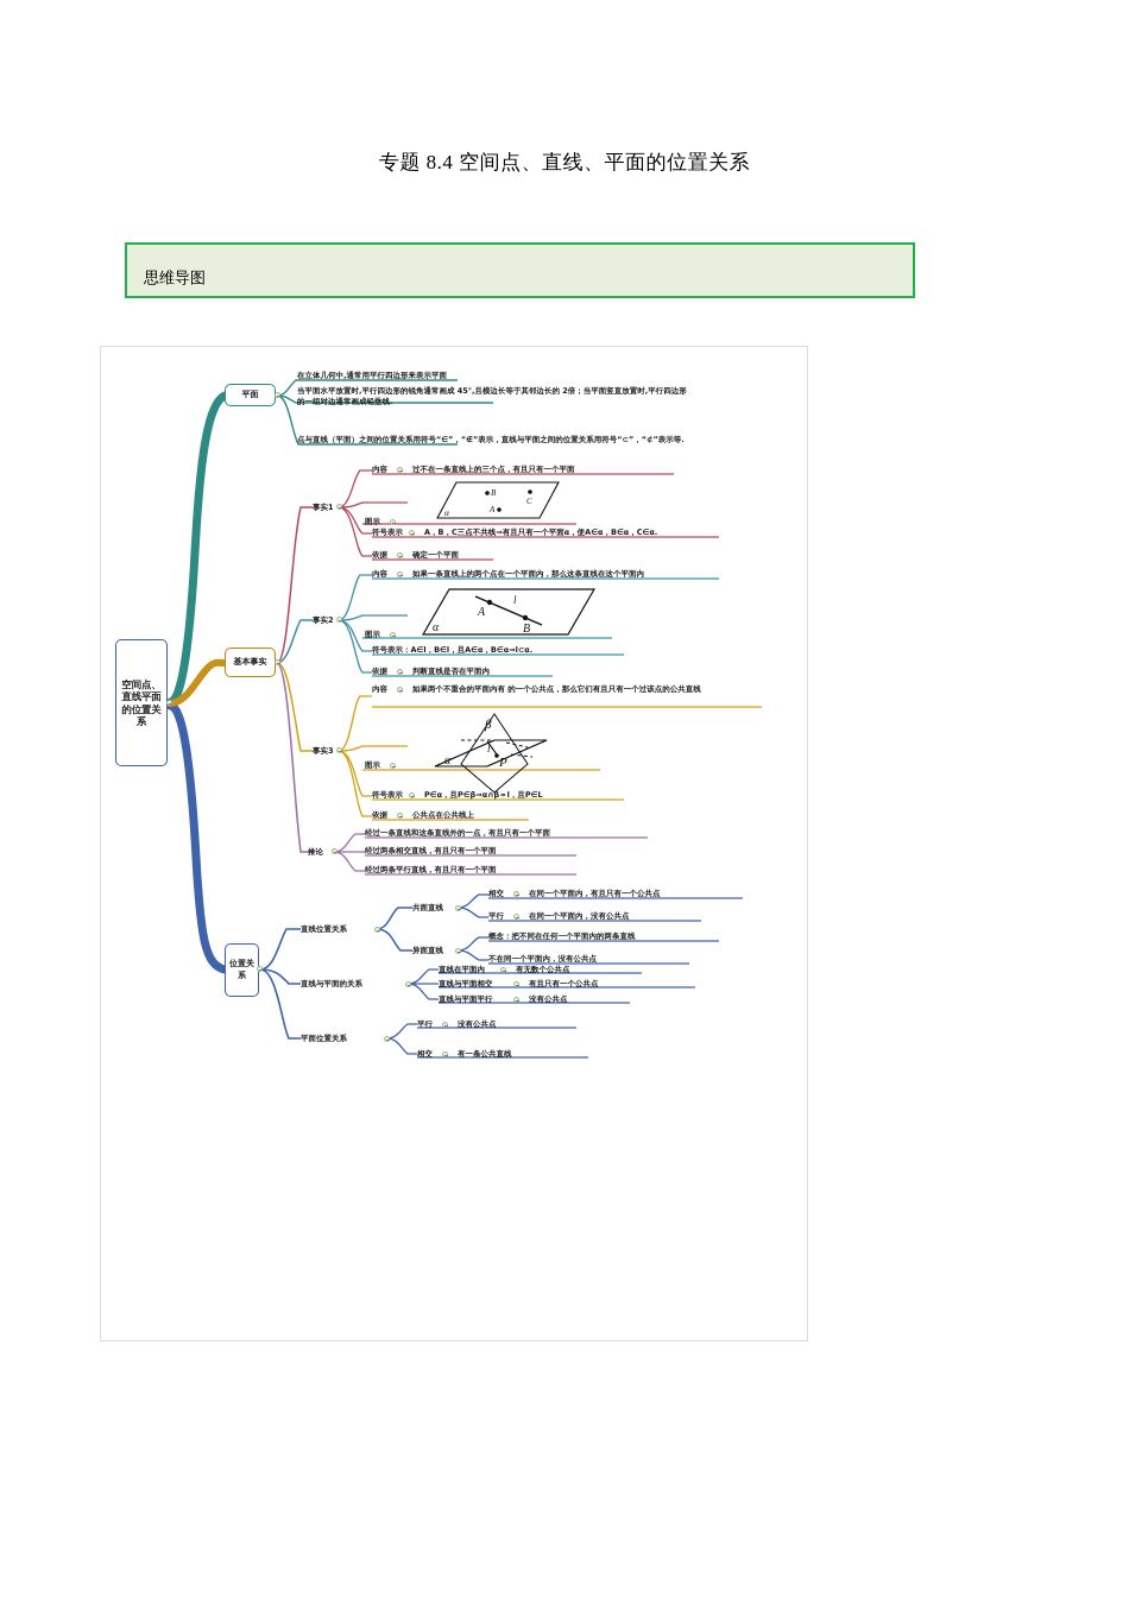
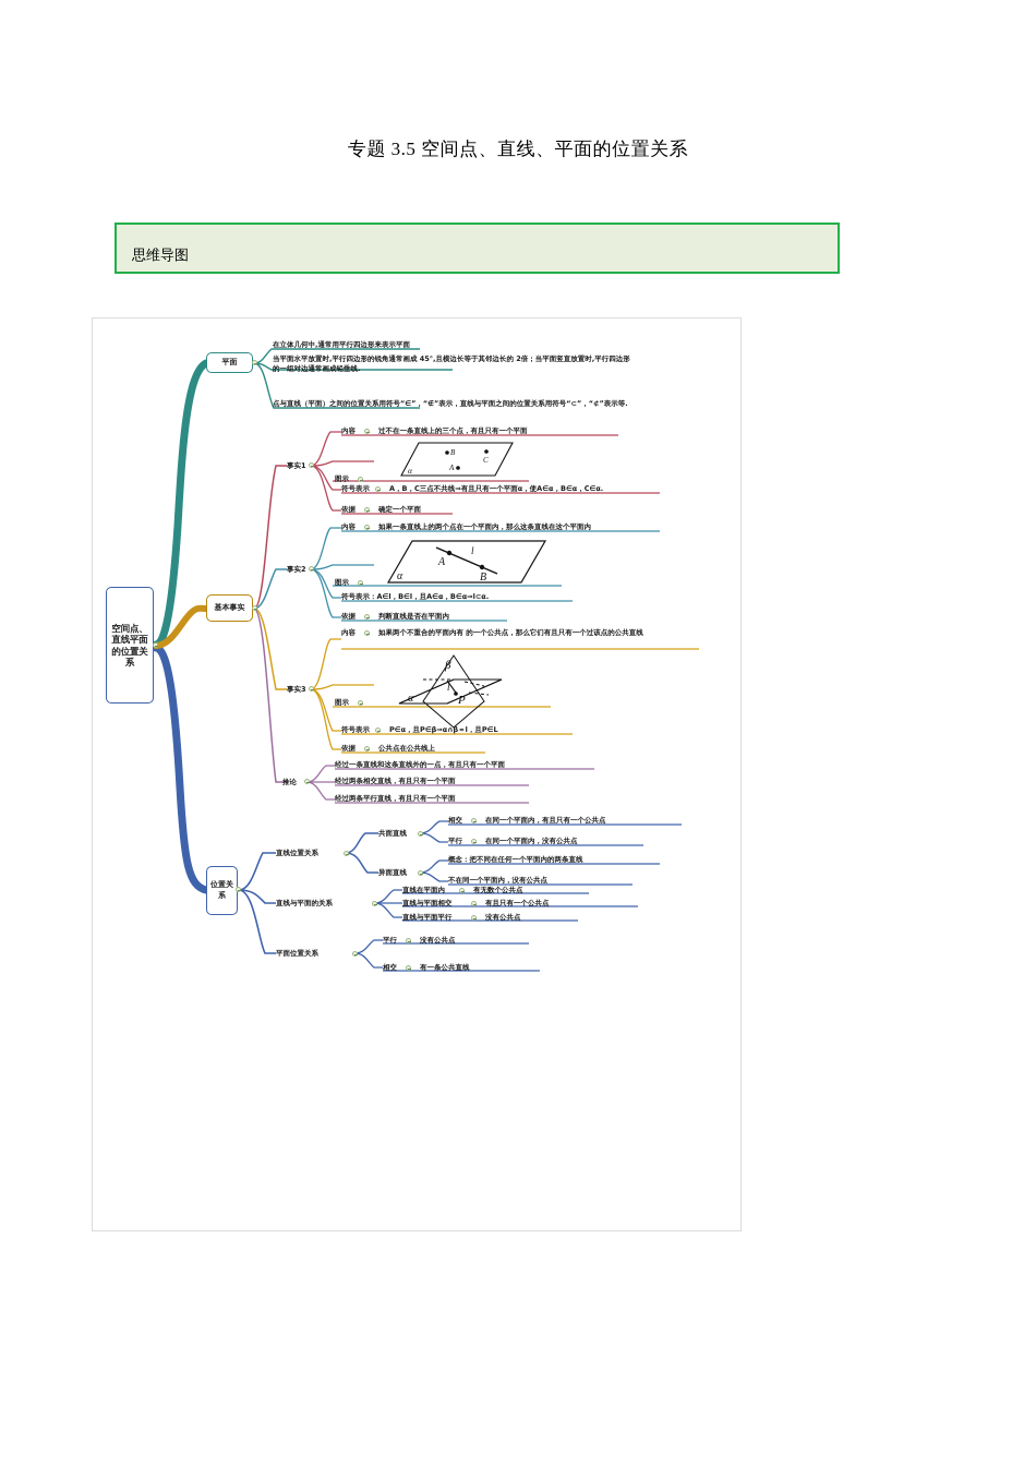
- 专题 8.4 空间点、直线、平面的位置关系
+ 专题 3.5 空间点、直线、平面的位置关系
  思维导图
  空间点、直线平面的位置关系
  平面
  基本事实
  位置关系
  在立体几何中,通常用平行四边形来表示平面
  当平面水平放置时,平行四边形的锐角通常画成 45°,且横边长等于其邻边长的 2倍；当平面竖直放置时,平行四边形的一组对边通常画成铅垂线.
  点与直线（平面）之间的位置关系用符号“∈”，“∉”表示，直线与平面之间的位置关系用符号“⊂”，“⊄”表示等.
  事实1
  内容
  过不在一条直线上的三个点，有且只有一个平面
  图示
  B
  C
  A
  α
  符号表示
  A，B，C三点不共线⇒有且只有一个平面α，使A∈α，B∈α，C∈α.
  依据
  确定一个平面
  事实2
  内容
  如果一条直线上的两个点在一个平面内，那么这条直线在这个平面内
  图示
  A
  B
  l
  α
  符号表示：A∈l，B∈l，且A∈α，B∈α⇒l⊂α.
  依据
  判断直线是否在平面内
  事实3
  内容
  如果两个不重合的平面内有 的一个公共点，那么它们有且只有一个过该点的公共直线
  图示
  β
  l
  P
  α
  符号表示
  P∈α，且P∈β⇒α∩β＝l，且P∈L
  依据
  公共点在公共线上
  推论
  经过一条直线和这条直线外的一点，有且只有一个平面
  经过两条相交直线，有且只有一个平面
  经过两条平行直线，有且只有一个平面
  直线位置关系
  共面直线
  相交
  在同一个平面内，有且只有一个公共点
  平行
  在同一个平面内，没有公共点
  异面直线
  概念：把不同在任何一个平面内的两条直线
  不在同一个平面内，没有公共点
  直线与平面的关系
  直线在平面内
  有无数个公共点
  直线与平面相交
  有且只有一个公共点
  直线与平面平行
  没有公共点
  平面位置关系
  平行
  没有公共点
  相交
  有一条公共直线
